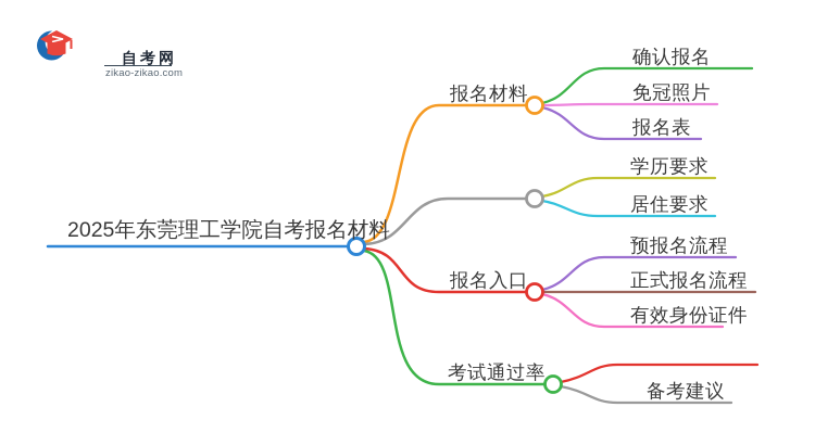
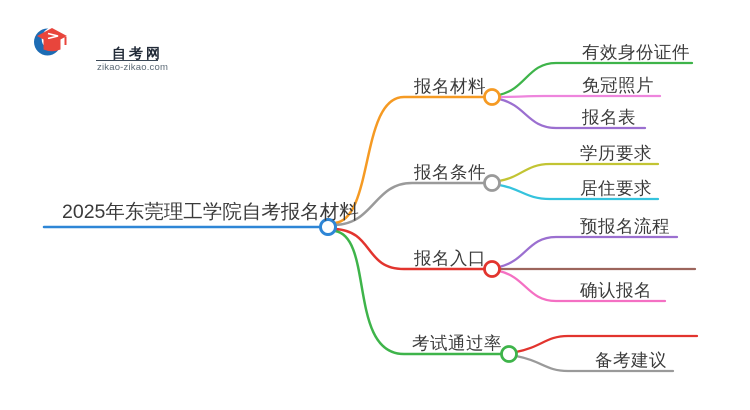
  自考网
  zikao-zikao.com
  2025年东莞理工学院自考报名材料
  报名材料
+ 报名条件
  报名入口
  考试通过率
- 确认报名
+ 有效身份证件
  免冠照片
  报名表
  学历要求
  居住要求
  预报名流程
- 正式报名流程
- 有效身份证件
+ 确认报名
  备考建议
